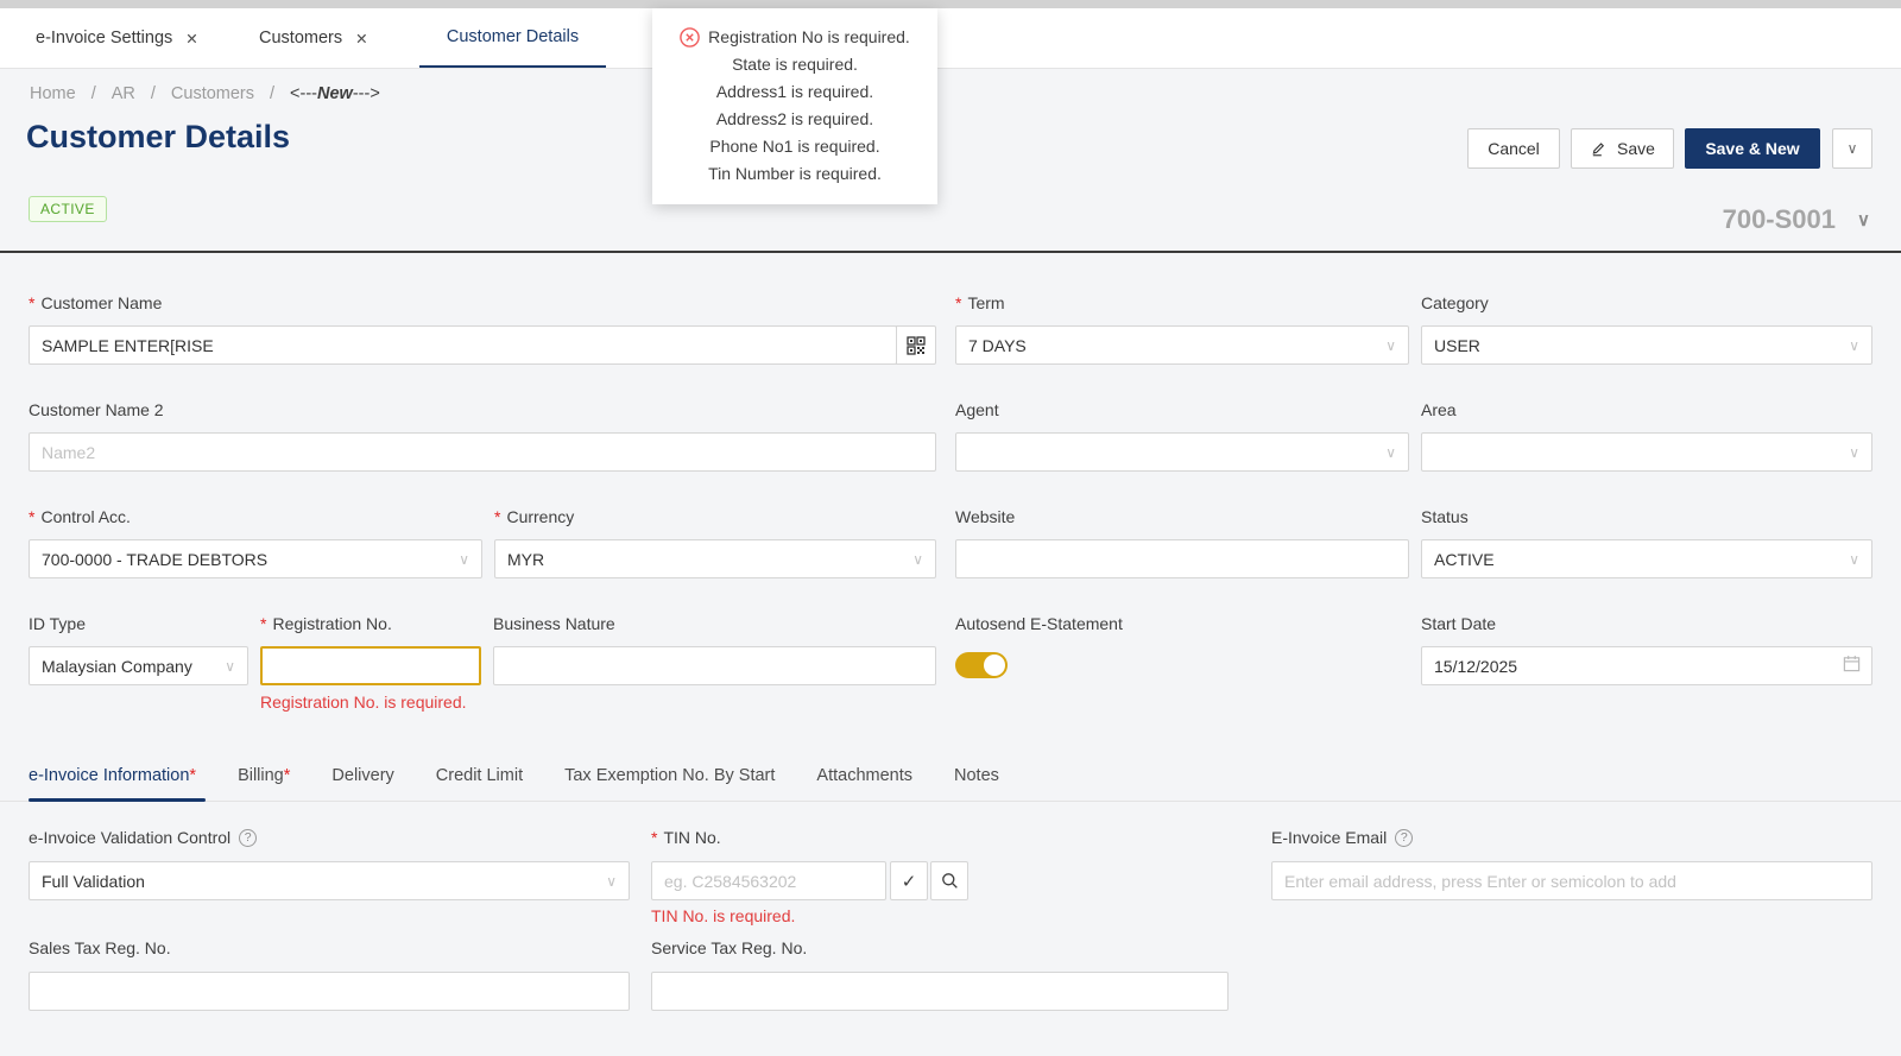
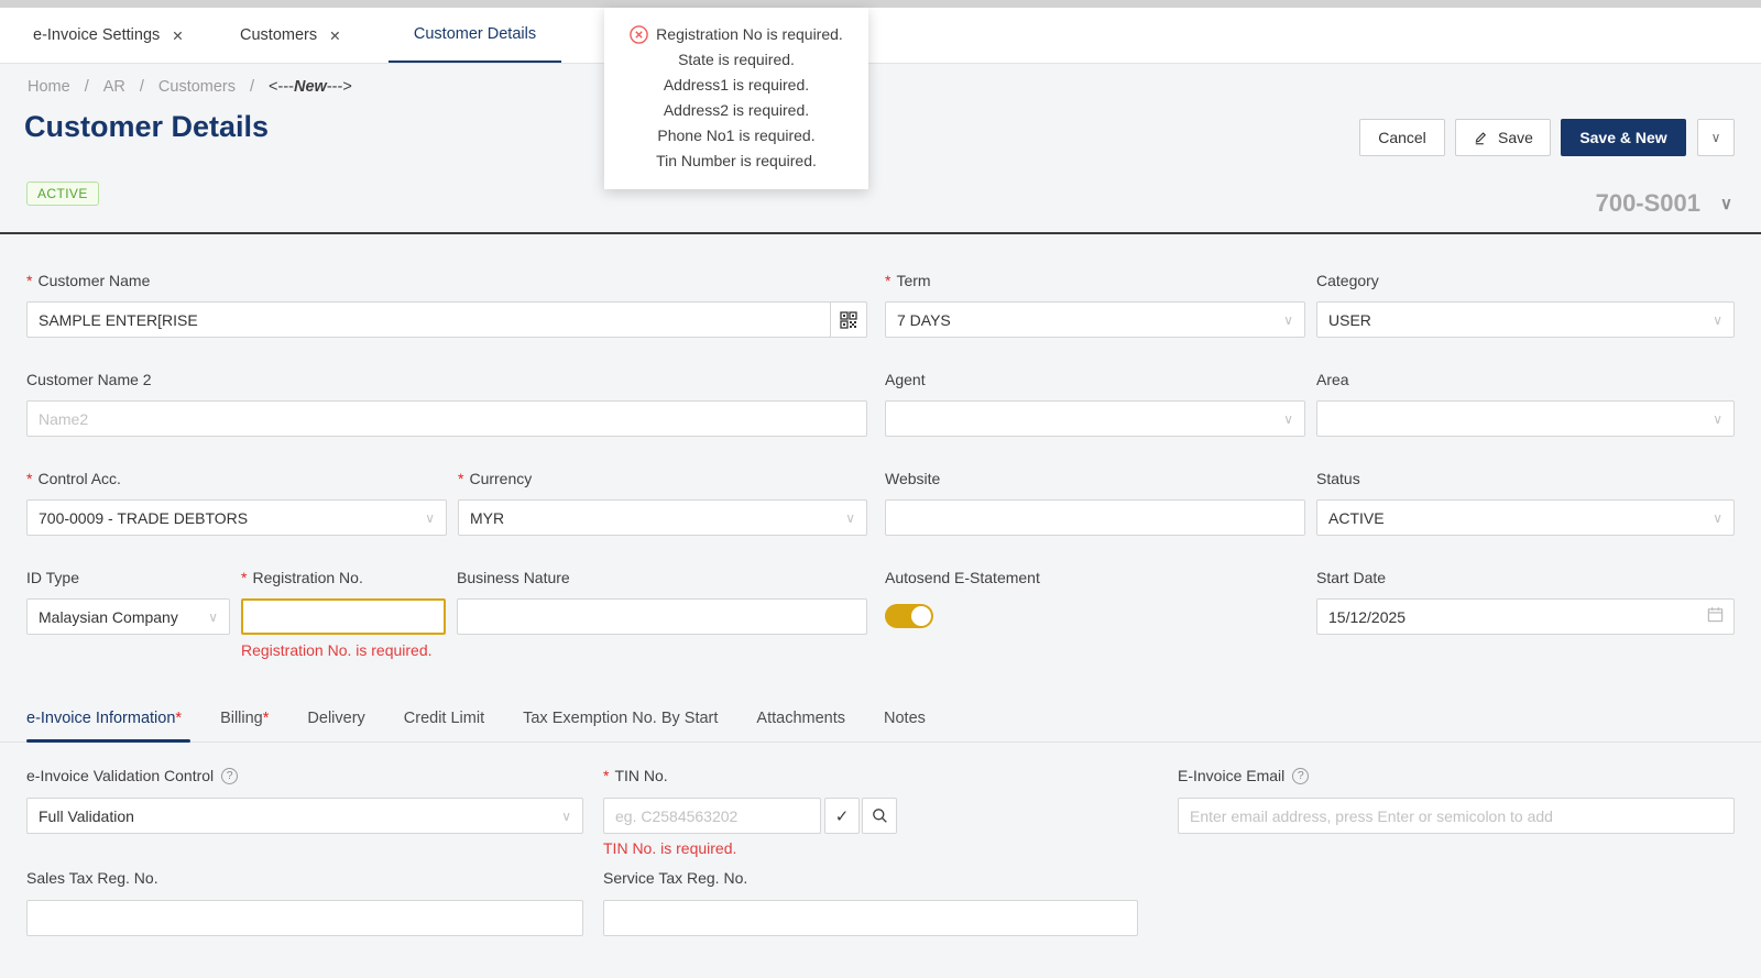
  e-Invoice Settings
  ✕
  Customers
  ✕
  Customer Details
  Registration No is required.
  State is required.
  Address1 is required.
  Address2 is required.
  Phone No1 is required.
  Tin Number is required.
  Home
  /
  AR
  /
  Customers
  /
  <---New--->
  Customer Details
  Cancel
  Save
  Save & New
  ∨
  ACTIVE
  700-S001
  ∨
  *
  Customer Name
  SAMPLE ENTER[RISE
  *
  Term
  7 DAYS
  ∨
  Category
  USER
  ∨
  Customer Name 2
  Name2
  Agent
  ∨
  Area
  ∨
  *
  Control Acc.
- 700-0000 - TRADE DEBTORS
+ 700-0009 - TRADE DEBTORS
  ∨
  *
  Currency
  MYR
  ∨
  Website
  Status
  ACTIVE
  ∨
  ID Type
  Malaysian Company
  ∨
  *
  Registration No.
  Registration No. is required.
  Business Nature
  Autosend E-Statement
  Start Date
  15/12/2025
  e-Invoice Information*
  Billing*
  Delivery
  Credit Limit
  Tax Exemption No. By Start
  Attachments
  Notes
  e-Invoice Validation Control
  ?
  Full Validation
  ∨
  *
  TIN No.
  eg. C2584563202
  ✓
  TIN No. is required.
  E-Invoice Email
  ?
  Enter email address, press Enter or semicolon to add
  Sales Tax Reg. No.
  Service Tax Reg. No.
